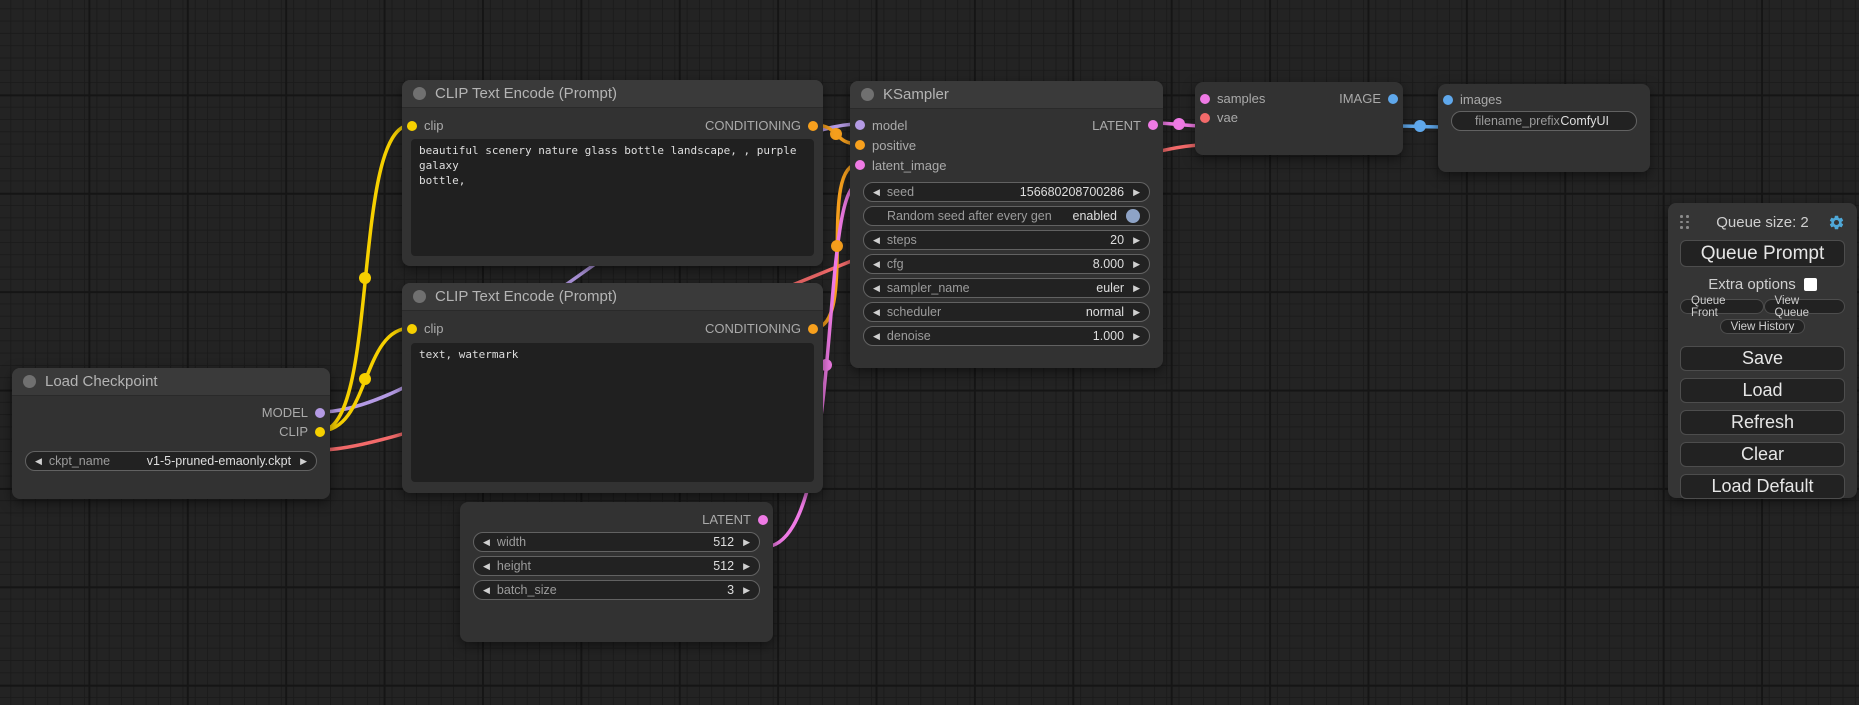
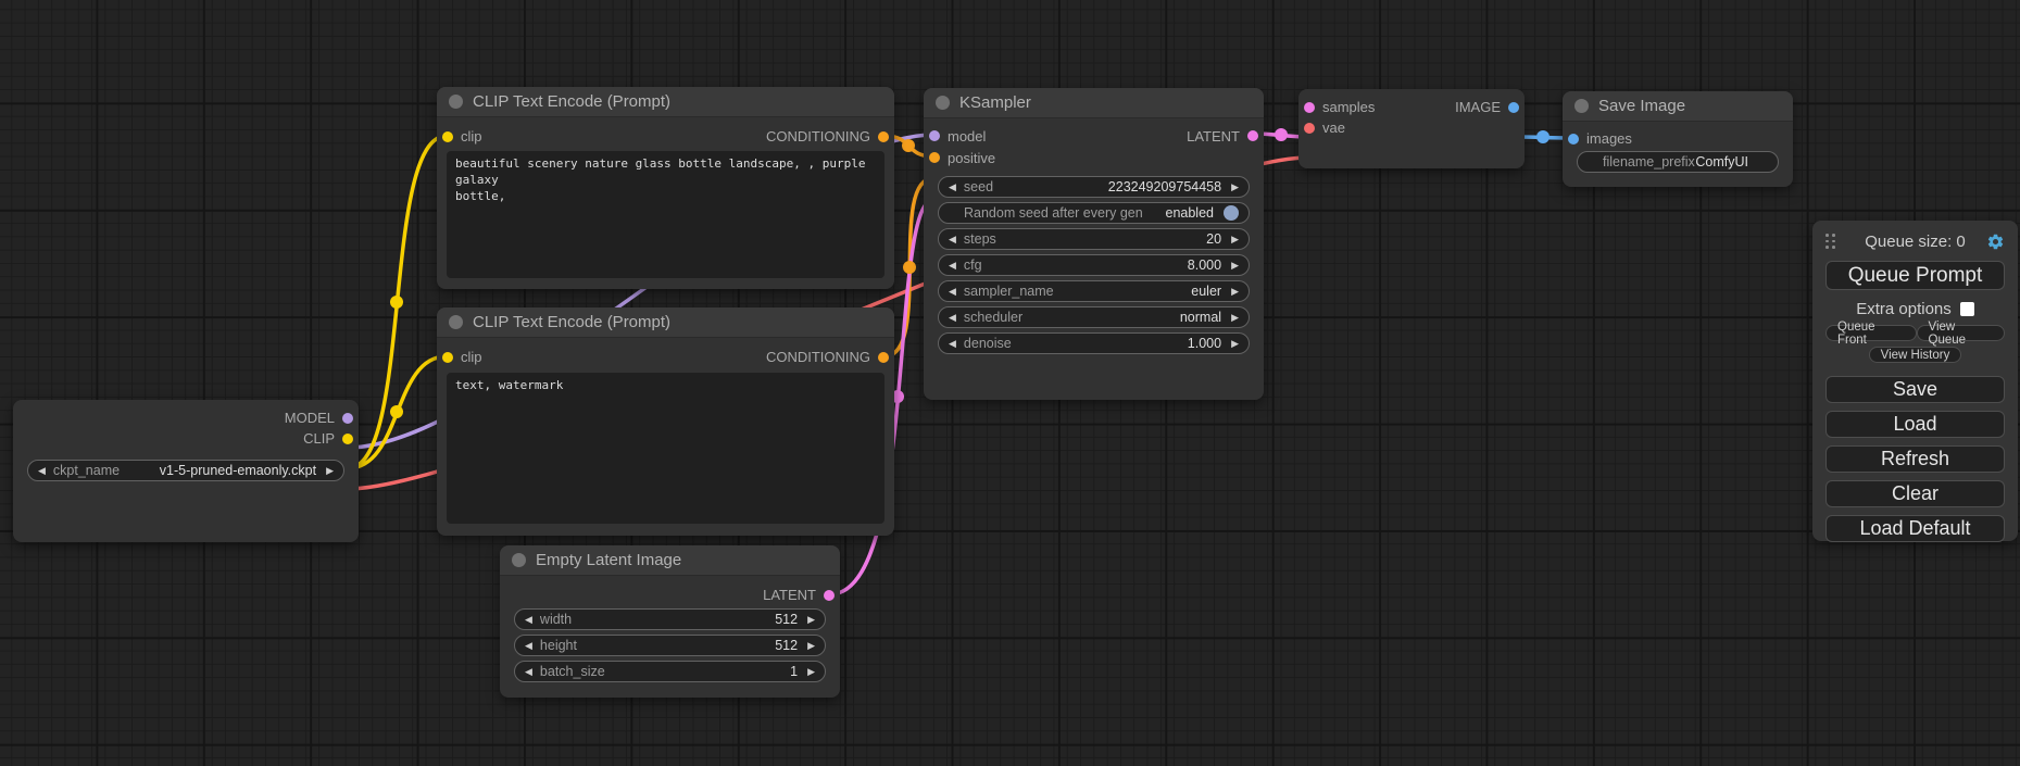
- Load Checkpoint
  MODEL
  CLIP
  ◀
  ckpt_name
  v1-5-pruned-emaonly.ckpt
  ▶
  CLIP Text Encode (Prompt)
  clip
  CONDITIONING
  beautiful scenery nature glass bottle landscape, , purple galaxy
  bottle,
  CLIP Text Encode (Prompt)
  clip
  CONDITIONING
  text, watermark
  KSampler
  model
  LATENT
  positive
- latent_image
  ◀
  seed
- 156680208700286
+ 223249209754458
  ▶
  Random seed after every gen
  enabled
  ◀
  steps
  20
  ▶
  ◀
  cfg
  8.000
  ▶
  ◀
  sampler_name
  euler
  ▶
  ◀
  scheduler
  normal
  ▶
  ◀
  denoise
  1.000
  ▶
  samples
  IMAGE
  vae
+ Save Image
  images
  filename_prefix
  ComfyUI
+ Empty Latent Image
  LATENT
  ◀
  width
  512
  ▶
  ◀
  height
  512
  ▶
  ◀
  batch_size
- 3
+ 1
  ▶
- Queue size: 2
+ Queue size: 0
  Queue Prompt
  Extra options
  Queue Front
  View Queue
  View History
  Save
  Load
  Refresh
  Clear
  Load Default
